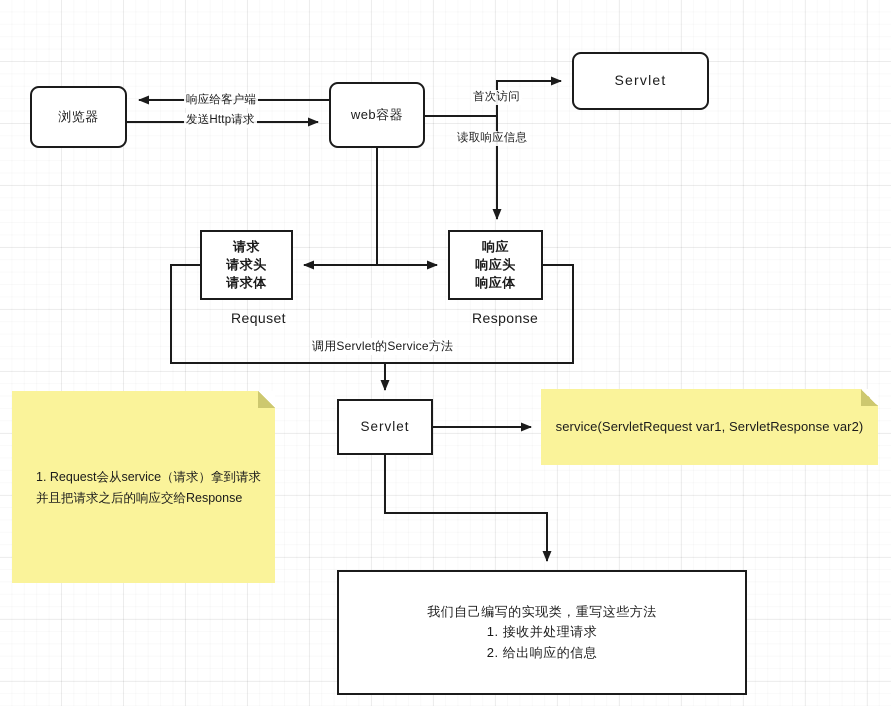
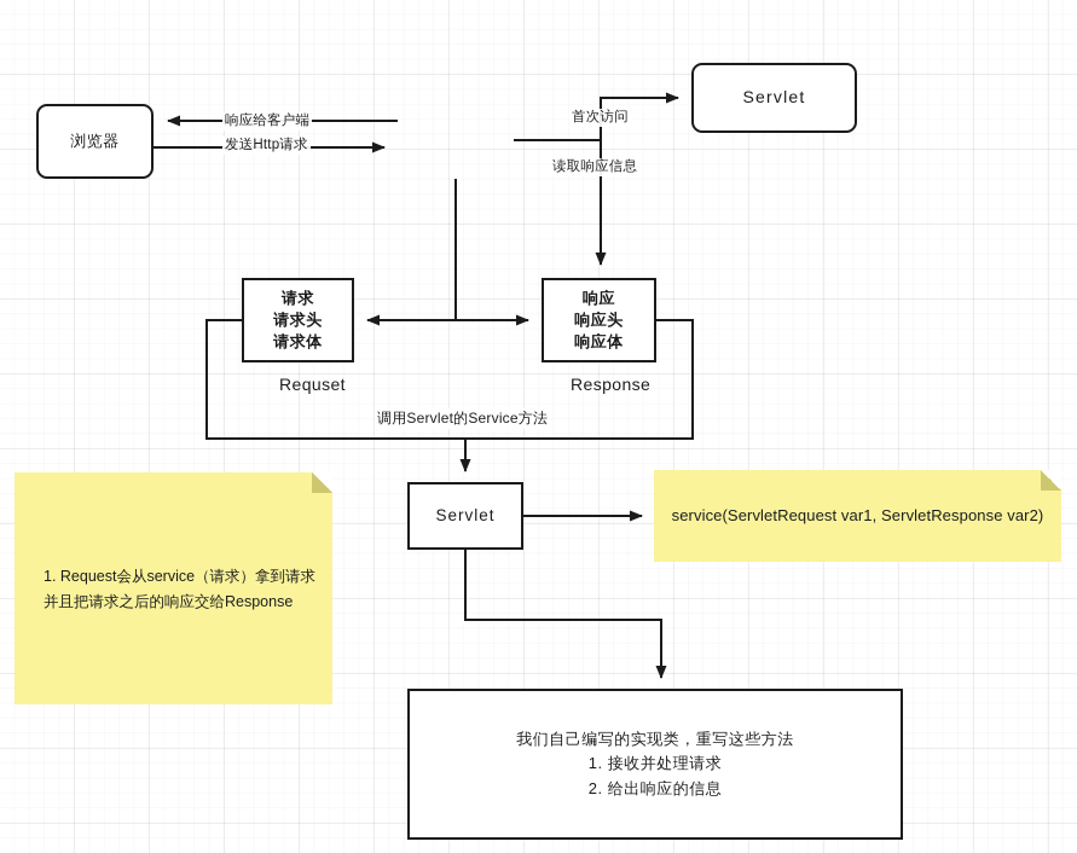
  浏览器
- web容器
  Servlet
  请求
  请求头
  请求体
  响应
  响应头
  响应体
  Servlet
  我们自己编写的实现类，重写这些方法
  1. 接收并处理请求
  2. 给出响应的信息
  Requset
  Response
  响应给客户端
  发送Http请求
  首次访问
  读取响应信息
  调用Servlet的Service方法
  1. Request会从service（请求）拿到请求
  并且把请求之后的响应交给Response
  service(ServletRequest var1, ServletResponse var2)
